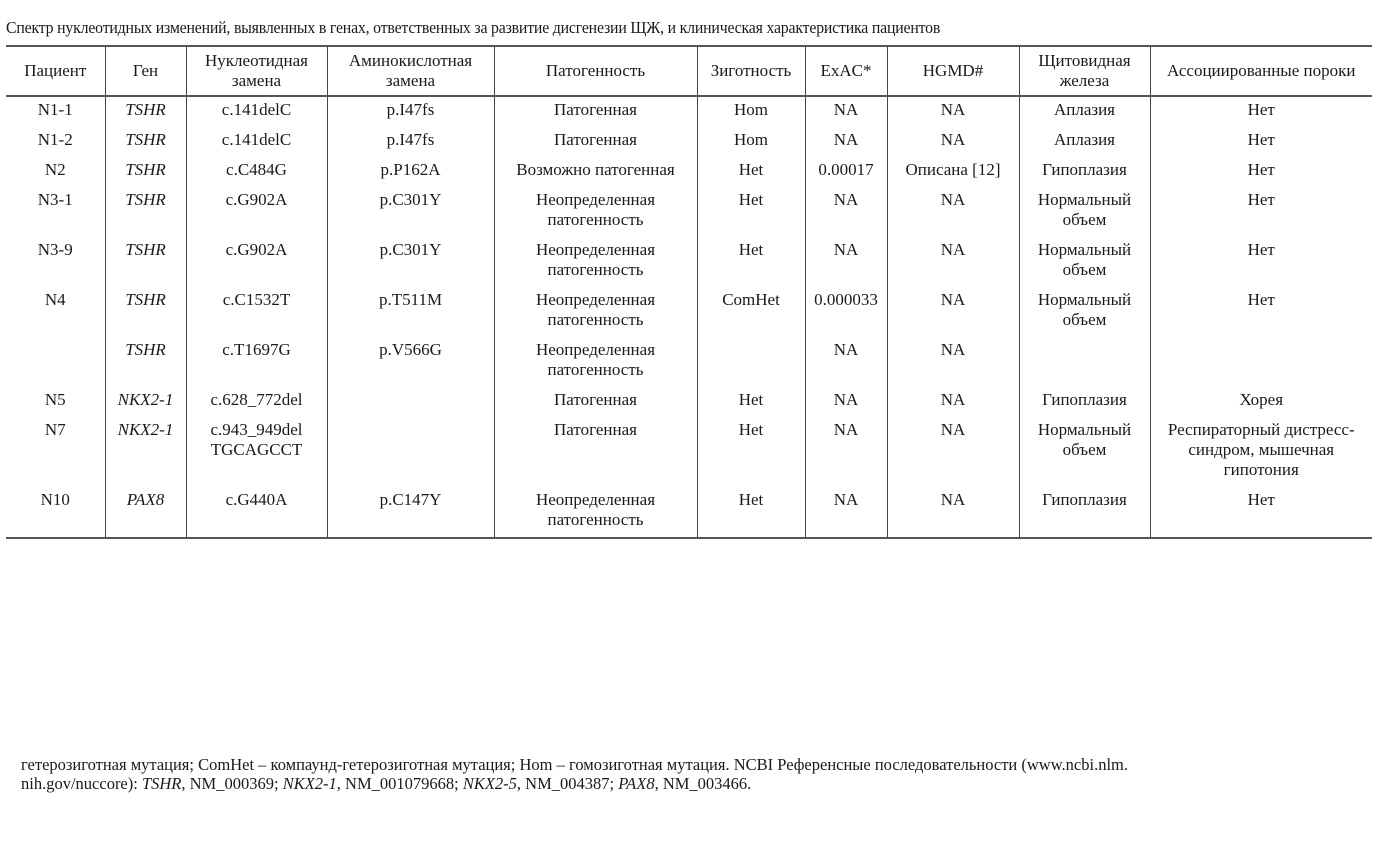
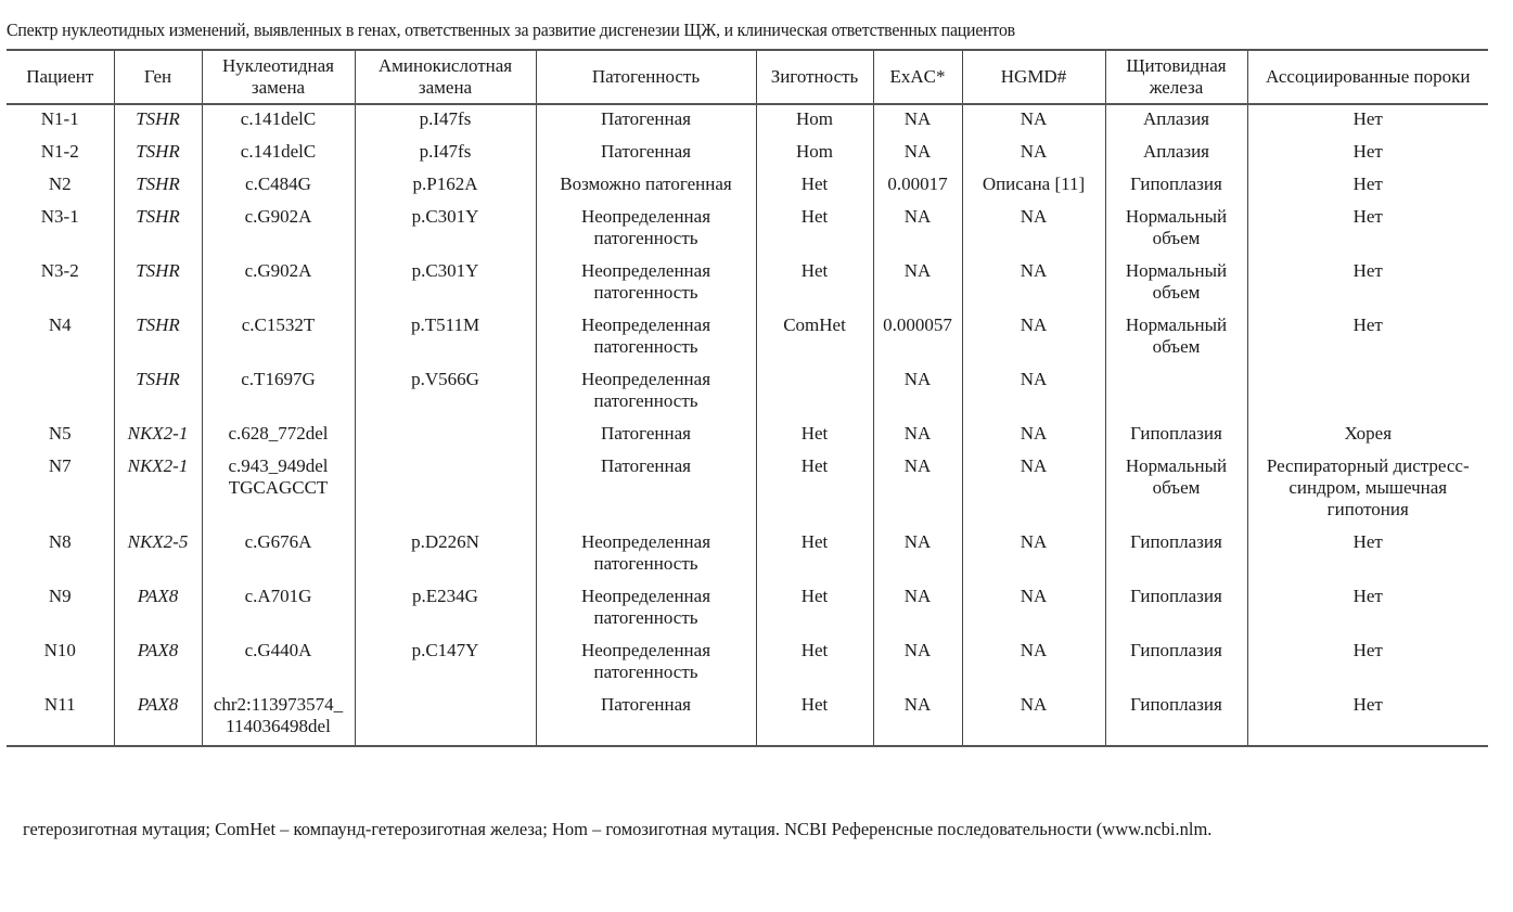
- Спектр нуклеотидных изменений, выявленных в генах, ответственных за развитие дисгенезии ЩЖ, и клиническая характеристика пациентов
+ Спектр нуклеотидных изменений, выявленных в генах, ответственных за развитие дисгенезии ЩЖ, и клиническая ответственных пациентов
  Пациент	Ген	Нуклеотидная замена	Аминокислотная замена	Патогенность	Зиготность	ExAC*	HGMD#	Щитовидная железа	Ассоциированные пороки
  N1-1	TSHR	c.141delC	p.I47fs	Патогенная	Hom	NA	NA	Аплазия	Нет
  N1-2	TSHR	c.141delC	p.I47fs	Патогенная	Hom	NA	NA	Аплазия	Нет
- N2	TSHR	c.C484G	p.P162A	Возможно патогенная	Het	0.00017	Описана [12]	Гипоплазия	Нет
+ N2	TSHR	c.C484G	p.P162A	Возможно патогенная	Het	0.00017	Описана [11]	Гипоплазия	Нет
  N3-1	TSHR	c.G902A	p.C301Y	Неопределенная патогенность	Het	NA	NA	Нормальный объем	Нет
- N3-9	TSHR	c.G902A	p.C301Y	Неопределенная патогенность	Het	NA	NA	Нормальный объем	Нет
+ N3-2	TSHR	c.G902A	p.C301Y	Неопределенная патогенность	Het	NA	NA	Нормальный объем	Нет
- N4	TSHR	c.C1532T	p.T511M	Неопределенная патогенность	ComHet	0.000033	NA	Нормальный объем	Нет
+ N4	TSHR	c.C1532T	p.T511M	Неопределенная патогенность	ComHet	0.000057	NA	Нормальный объем	Нет
  	TSHR	c.T1697G	p.V566G	Неопределенная патогенность		NA	NA
  N5	NKX2-1	c.628_772del		Патогенная	Het	NA	NA	Гипоплазия	Хорея
  N7	NKX2-1	c.943_949del TGCAGCCT		Патогенная	Het	NA	NA	Нормальный объем	Респираторный дистресс-синдром, мышечная гипотония
+ N8	NKX2-5	c.G676A	p.D226N	Неопределенная патогенность	Het	NA	NA	Гипоплазия	Нет
+ N9	PAX8	c.A701G	p.E234G	Неопределенная патогенность	Het	NA	NA	Гипоплазия	Нет
  N10	PAX8	c.G440A	p.C147Y	Неопределенная патогенность	Het	NA	NA	Гипоплазия	Нет
+ N11	PAX8	chr2:113973574_ 114036498del		Патогенная	Het	NA	NA	Гипоплазия	Нет
- гетерозиготная мутация; ComHet – компаунд-гетерозиготная мутация; Hom – гомозиготная мутация. NCBI Референсные последовательности (www.ncbi.nlm.
+ гетерозиготная мутация; ComHet – компаунд-гетерозиготная железа; Hom – гомозиготная мутация. NCBI Референсные последовательности (www.ncbi.nlm.
- nih.gov/nuccore): TSHR, NM_000369; NKX2-1, NM_001079668; NKX2-5, NM_004387; PAX8, NM_003466.
